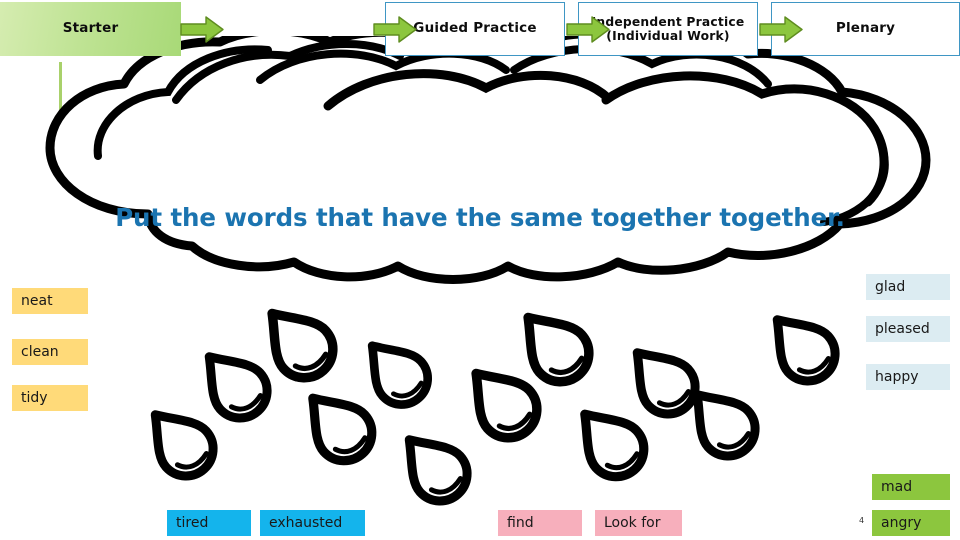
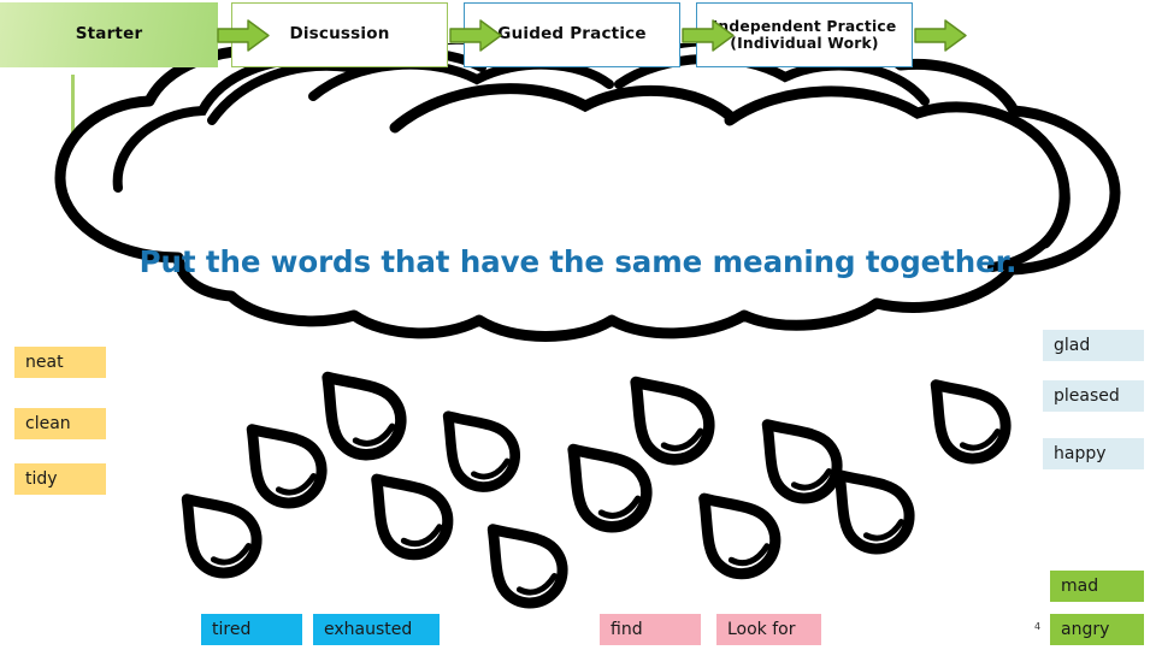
- Put the words that have the same together together.
+ Put the words that have the same meaning together.
  Starter
+ Discussion
  Guided Practice
  ndependent Practice
  (Individual Work)
- Plenary
  neat
  clean
  tidy
  glad
  pleased
  happy
  mad
  angry
  tired
  exhausted
  find
  Look for
  4
